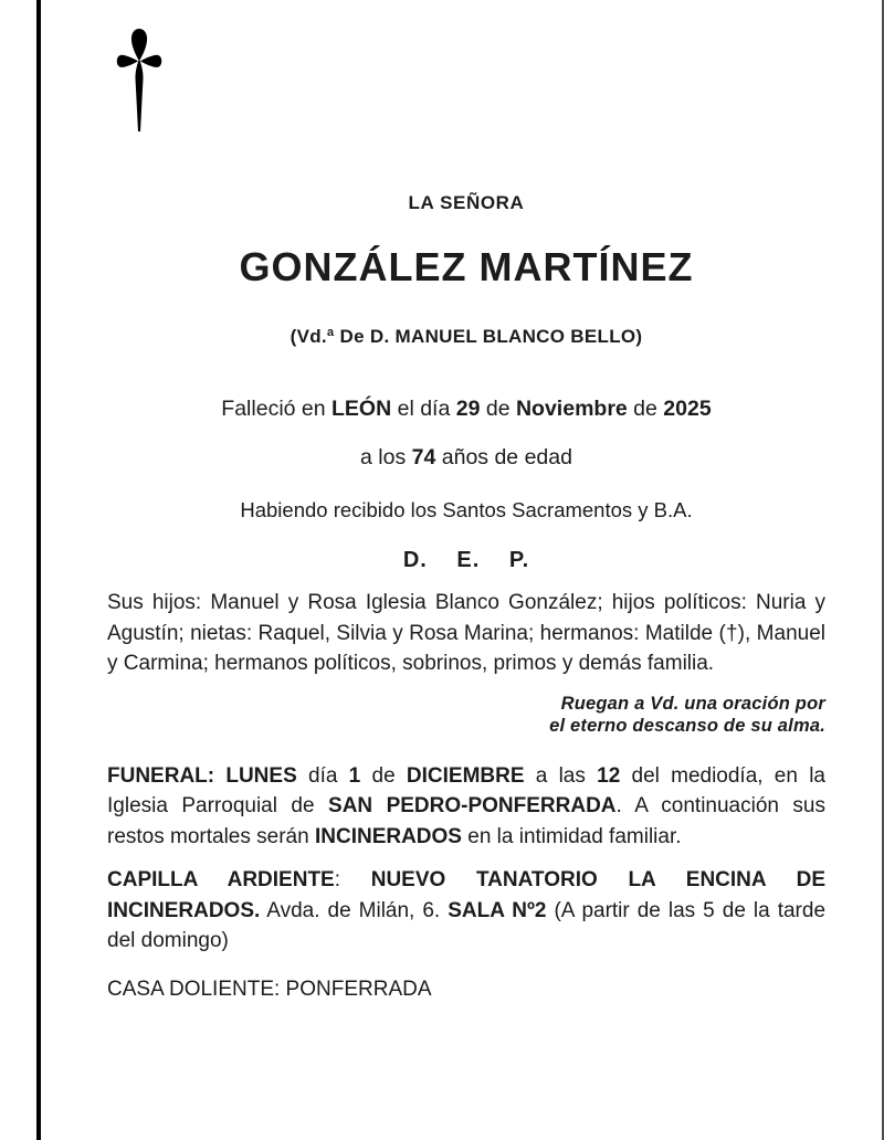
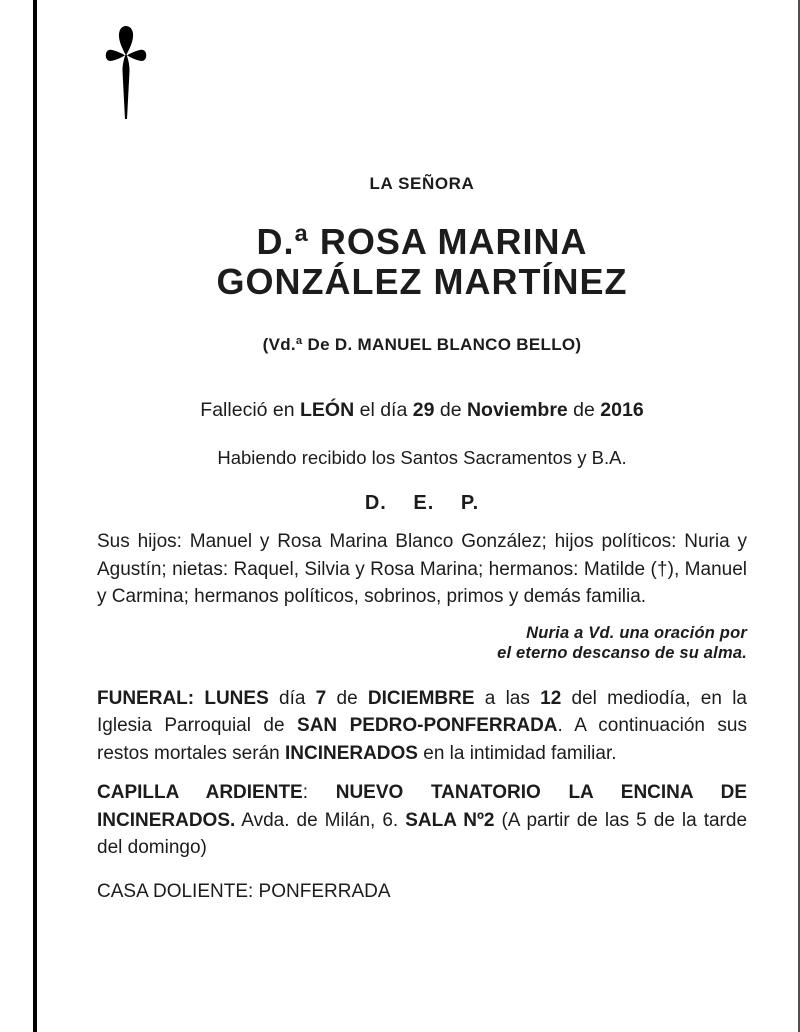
  LA SEÑORA
+ D.ª ROSA MARINA
  GONZÁLEZ MARTÍNEZ
  (Vd.ª De D. MANUEL BLANCO BELLO)
- Falleció en LEÓN el día 29 de Noviembre de 2025
+ Falleció en LEÓN el día 29 de Noviembre de 2016
- a los 74 años de edad
  Habiendo recibido los Santos Sacramentos y B.A.
  D. E. P.
- Sus hijos: Manuel y Rosa Iglesia Blanco González; hijos políticos: Nuria y Agustín; nietas: Raquel, Silvia y Rosa Marina; hermanos: Matilde (†), Manuel y Carmina; hermanos políticos, sobrinos, primos y demás familia.
+ Sus hijos: Manuel y Rosa Marina Blanco González; hijos políticos: Nuria y Agustín; nietas: Raquel, Silvia y Rosa Marina; hermanos: Matilde (†), Manuel y Carmina; hermanos políticos, sobrinos, primos y demás familia.
- Ruegan a Vd. una oración por
+ Nuria a Vd. una oración por
  el eterno descanso de su alma.
- FUNERAL: LUNES día 1 de DICIEMBRE a las 12 del mediodía, en la Iglesia Parroquial de SAN PEDRO-PONFERRADA. A continuación sus restos mortales serán INCINERADOS en la intimidad familiar.
+ FUNERAL: LUNES día 7 de DICIEMBRE a las 12 del mediodía, en la Iglesia Parroquial de SAN PEDRO-PONFERRADA. A continuación sus restos mortales serán INCINERADOS en la intimidad familiar.
  CAPILLA ARDIENTE: NUEVO TANATORIO LA ENCINA DE INCINERADOS. Avda. de Milán, 6. SALA Nº2 (A partir de las 5 de la tarde del domingo)
  CASA DOLIENTE: PONFERRADA
